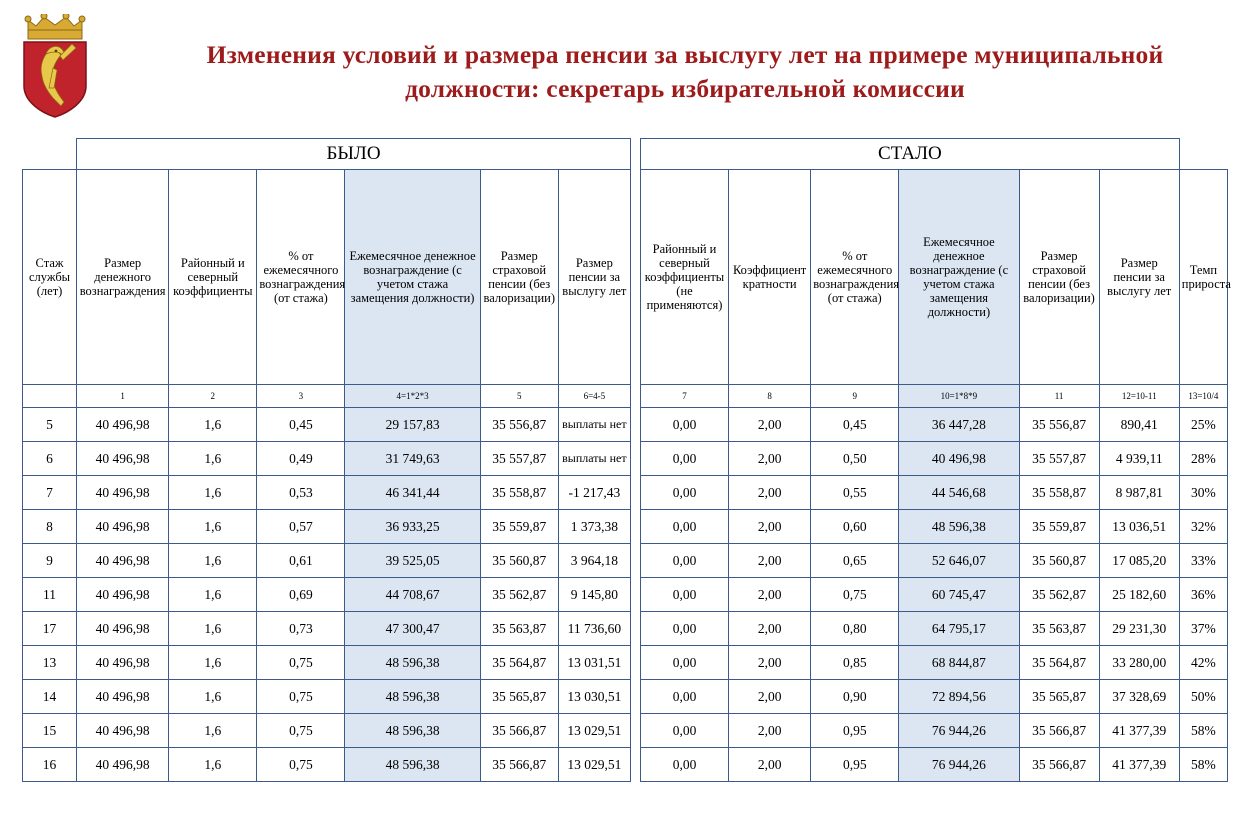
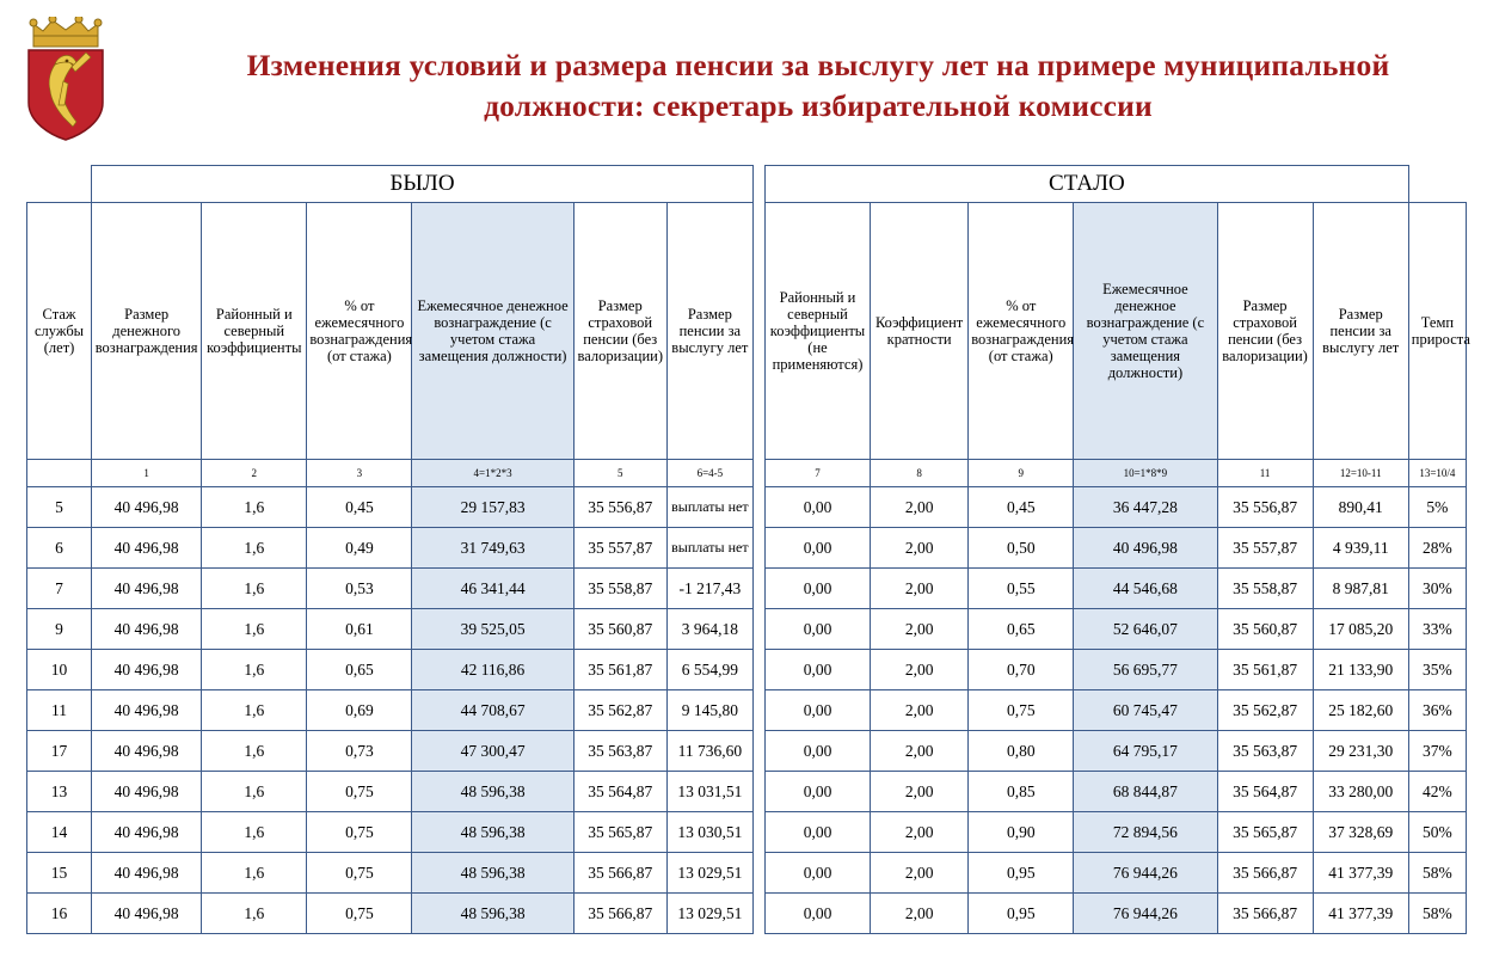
  Изменения условий и размера пенсии за выслугу лет на примере муниципальной должности: секретарь избирательной комиссии
  	БЫЛО		СТАЛО
  Стаж службы (лет)	Размер денежного вознаграждения	Районный и северный коэффициенты	% от ежемесячного вознаграждения (от стажа)	Ежемесячное денежное вознаграждение (с учетом стажа замещения должности)	Размер страховой пенсии (без валоризации)	Размер пенсии за выслугу лет		Районный и северный коэффициенты (не применяются)	Коэффициент кратности	% от ежемесячного вознаграждения (от стажа)	Ежемесячное денежное вознаграждение (с учетом стажа замещения должности)	Размер страховой пенсии (без валоризации)	Размер пенсии за выслугу лет	Темп прироста
  	1	2	3	4=1*2*3	5	6=4-5		7	8	9	10=1*8*9	11	12=10-11	13=10/4
- 5	40 496,98	1,6	0,45	29 157,83	35 556,87	выплаты нет		0,00	2,00	0,45	36 447,28	35 556,87	890,41	25%
+ 5	40 496,98	1,6	0,45	29 157,83	35 556,87	выплаты нет		0,00	2,00	0,45	36 447,28	35 556,87	890,41	5%
  6	40 496,98	1,6	0,49	31 749,63	35 557,87	выплаты нет		0,00	2,00	0,50	40 496,98	35 557,87	4 939,11	28%
  7	40 496,98	1,6	0,53	46 341,44	35 558,87	-1 217,43		0,00	2,00	0,55	44 546,68	35 558,87	8 987,81	30%
- 8	40 496,98	1,6	0,57	36 933,25	35 559,87	1 373,38		0,00	2,00	0,60	48 596,38	35 559,87	13 036,51	32%
  9	40 496,98	1,6	0,61	39 525,05	35 560,87	3 964,18		0,00	2,00	0,65	52 646,07	35 560,87	17 085,20	33%
+ 10	40 496,98	1,6	0,65	42 116,86	35 561,87	6 554,99		0,00	2,00	0,70	56 695,77	35 561,87	21 133,90	35%
  11	40 496,98	1,6	0,69	44 708,67	35 562,87	9 145,80		0,00	2,00	0,75	60 745,47	35 562,87	25 182,60	36%
  17	40 496,98	1,6	0,73	47 300,47	35 563,87	11 736,60		0,00	2,00	0,80	64 795,17	35 563,87	29 231,30	37%
  13	40 496,98	1,6	0,75	48 596,38	35 564,87	13 031,51		0,00	2,00	0,85	68 844,87	35 564,87	33 280,00	42%
  14	40 496,98	1,6	0,75	48 596,38	35 565,87	13 030,51		0,00	2,00	0,90	72 894,56	35 565,87	37 328,69	50%
  15	40 496,98	1,6	0,75	48 596,38	35 566,87	13 029,51		0,00	2,00	0,95	76 944,26	35 566,87	41 377,39	58%
  16	40 496,98	1,6	0,75	48 596,38	35 566,87	13 029,51		0,00	2,00	0,95	76 944,26	35 566,87	41 377,39	58%
